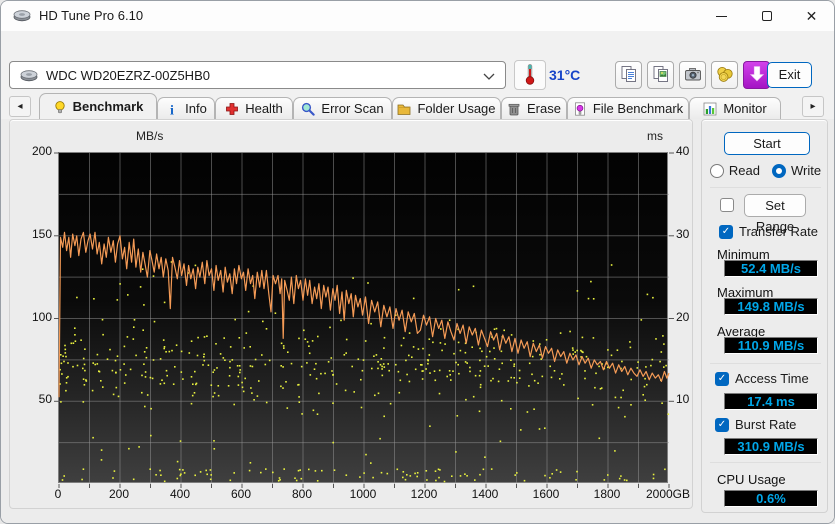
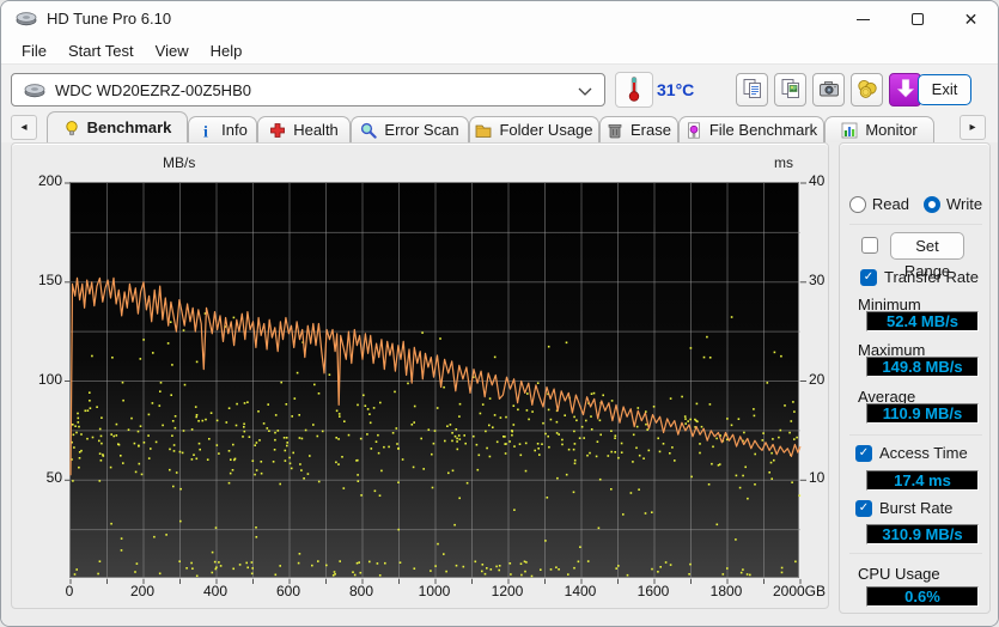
  HD Tune Pro 6.10
  ✕
+ File
+ Start Test
+ View
+ Help
  WDC WD20EZRZ-00Z5HB0
  31°C
  Exit
  ◂
  Benchmark
  i
  Info
  Health
  Error Scan
  Folder Usage
  Erase
  File Benchmark
  Monitor
  ▸
  MB/s
  ms
  200
  150
  100
  50
  40
  30
  20
  10
  0
  200
  400
  600
  800
  1000
  1200
  1400
  1600
  1800
  2000GB
- Start
  Read
  Write
  Set Range
  Transfer Rate
  Minimum
  52.4 MB/s
  Maximum
  149.8 MB/s
  Average
  110.9 MB/s
  Access Time
  17.4 ms
  Burst Rate
  310.9 MB/s
  CPU Usage
  0.6%
